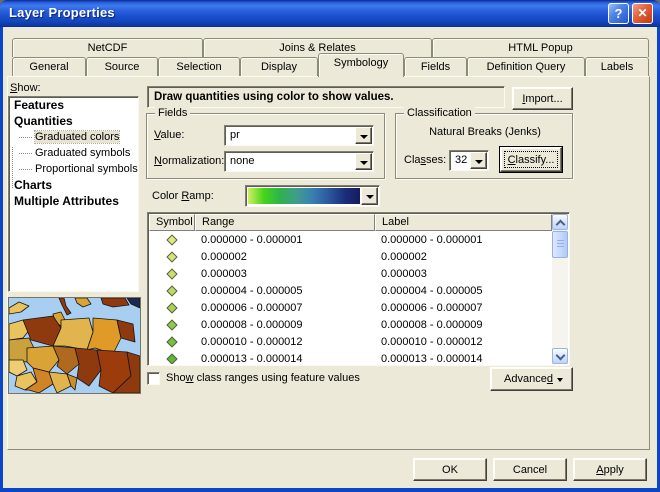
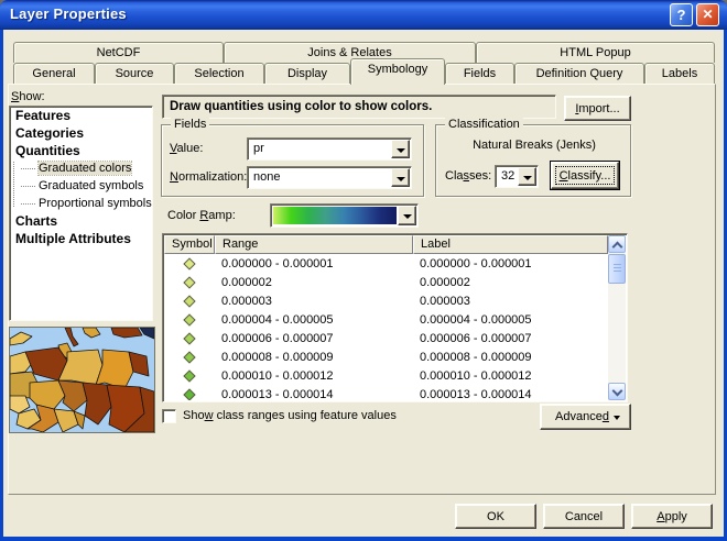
  Layer Properties
  ?
  ✕
  NetCDF
  Joins & Relates
  HTML Popup
  General
  Source
  Selection
  Display
  Symbology
  Fields
  Definition Query
  Labels
  Show:
  Features
+ Categories
  Quantities
  Graduated colors
  Graduated symbols
  Proportional symbols
  Charts
  Multiple Attributes
- Draw quantities using color to show values.
+ Draw quantities using color to show colors.
  Import...
  Fields
  Value:
  pr
  Normalization:
  none
  Classification
  Natural Breaks (Jenks)
  Classes:
  32
  Classify...
  Color Ramp:
  Symbol
  Range
  Label
  0.000000 - 0.000001
  0.000000 - 0.000001
  0.000002
  0.000002
  0.000003
  0.000003
  0.000004 - 0.000005
  0.000004 - 0.000005
  0.000006 - 0.000007
  0.000006 - 0.000007
  0.000008 - 0.000009
  0.000008 - 0.000009
  0.000010 - 0.000012
  0.000010 - 0.000012
  0.000013 - 0.000014
  0.000013 - 0.000014
  Show class ranges using feature values
  Advanced
  OK
  Cancel
  Apply
